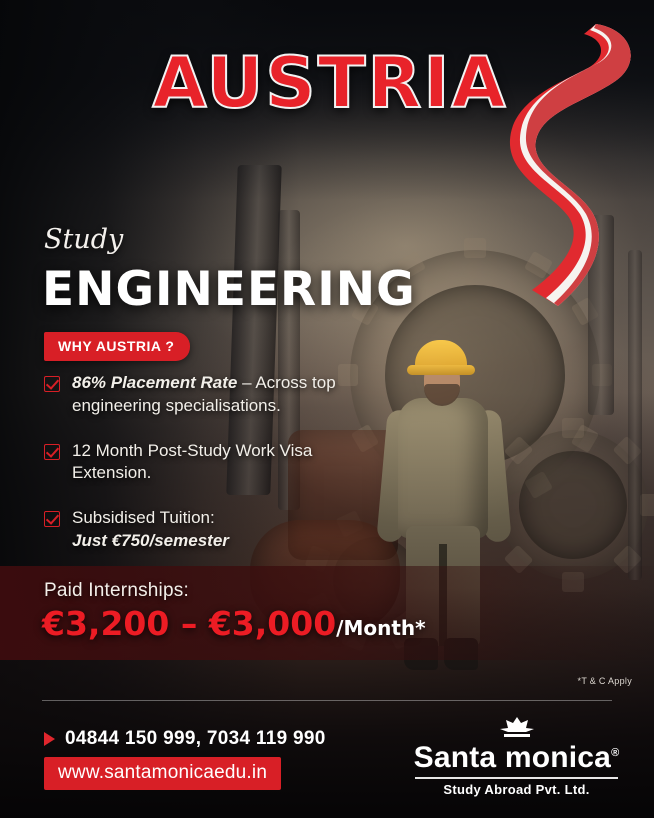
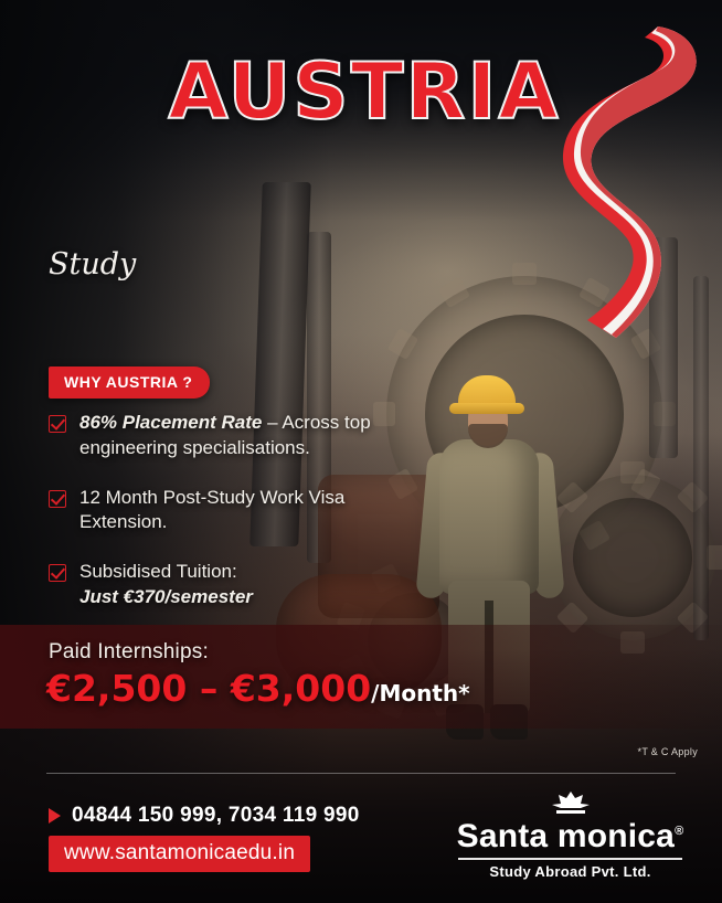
  AUSTRIA
  Study
- ENGINEERING
  WHY AUSTRIA ?
  86% Placement Rate – Across top engineering specialisations.
  12 Month Post-Study Work Visa Extension.
  Subsidised Tuition:
- Just €750/semester
+ Just €370/semester
  Paid Internships:
- €3,200 – €3,000/Month*
+ €2,500 – €3,000/Month*
  *T & C Apply
  04844 150 999, 7034 119 990
  www.santamonicaedu.in
  Santa monica®
  Study Abroad Pvt. Ltd.
